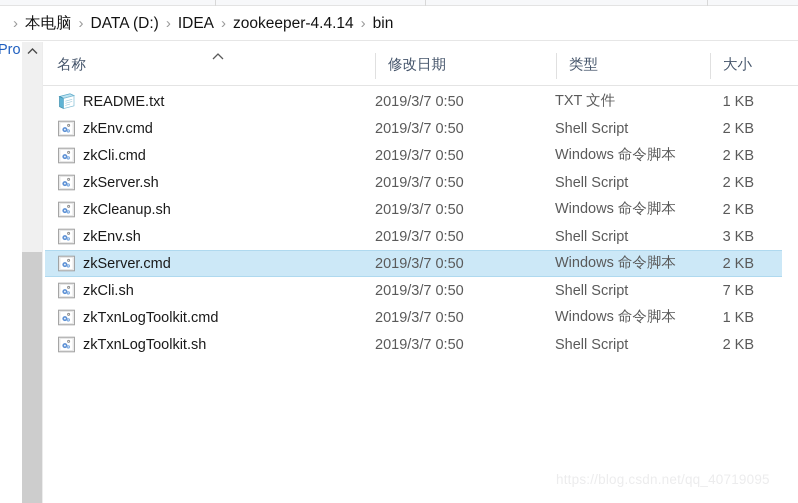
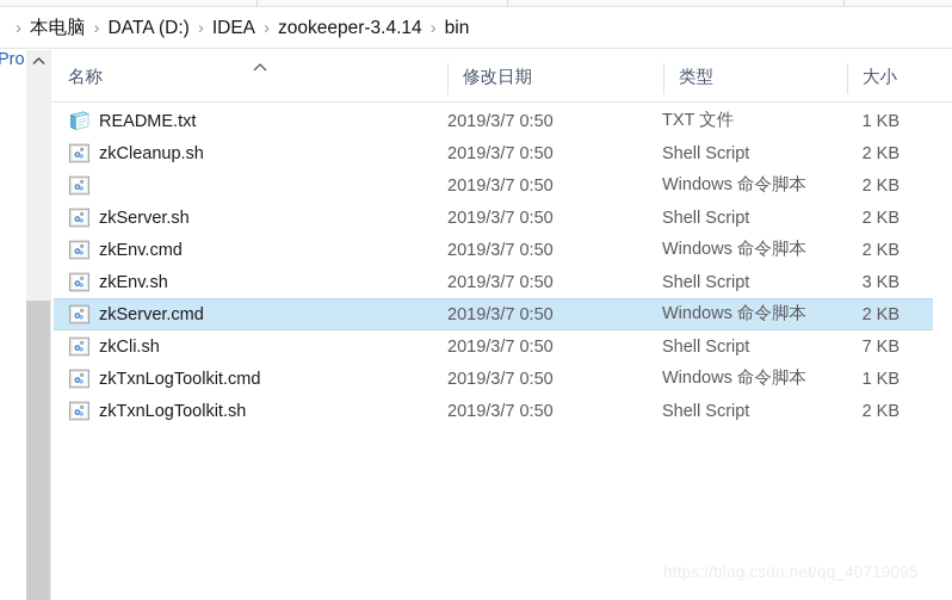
  ›
  本电脑
  ›
  DATA (D:)
  ›
  IDEA
  ›
- zookeeper-4.4.14
+ zookeeper-3.4.14
  ›
  bin
  Pro
  名称
  修改日期
  类型
  大小
  README.txt
  2019/3/7 0:50
  TXT 文件
  1 KB
- zkEnv.cmd
+ zkCleanup.sh
  2019/3/7 0:50
  Shell Script
  2 KB
- zkCli.cmd
  2019/3/7 0:50
  Windows 命令脚本
  2 KB
  zkServer.sh
  2019/3/7 0:50
  Shell Script
  2 KB
- zkCleanup.sh
+ zkEnv.cmd
  2019/3/7 0:50
  Windows 命令脚本
  2 KB
  zkEnv.sh
  2019/3/7 0:50
  Shell Script
  3 KB
  zkServer.cmd
  2019/3/7 0:50
  Windows 命令脚本
  2 KB
  zkCli.sh
  2019/3/7 0:50
  Shell Script
  7 KB
  zkTxnLogToolkit.cmd
  2019/3/7 0:50
  Windows 命令脚本
  1 KB
  zkTxnLogToolkit.sh
  2019/3/7 0:50
  Shell Script
  2 KB
